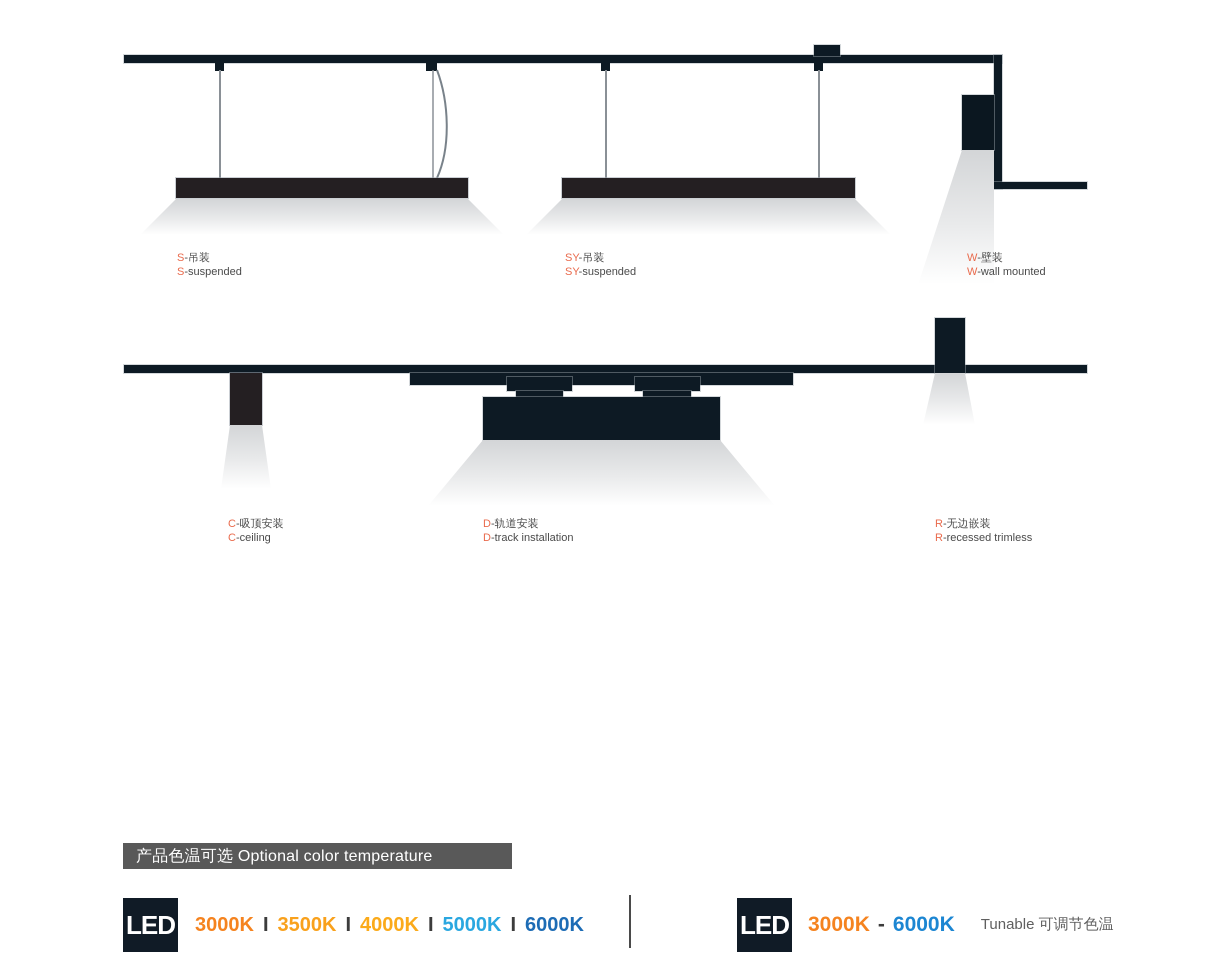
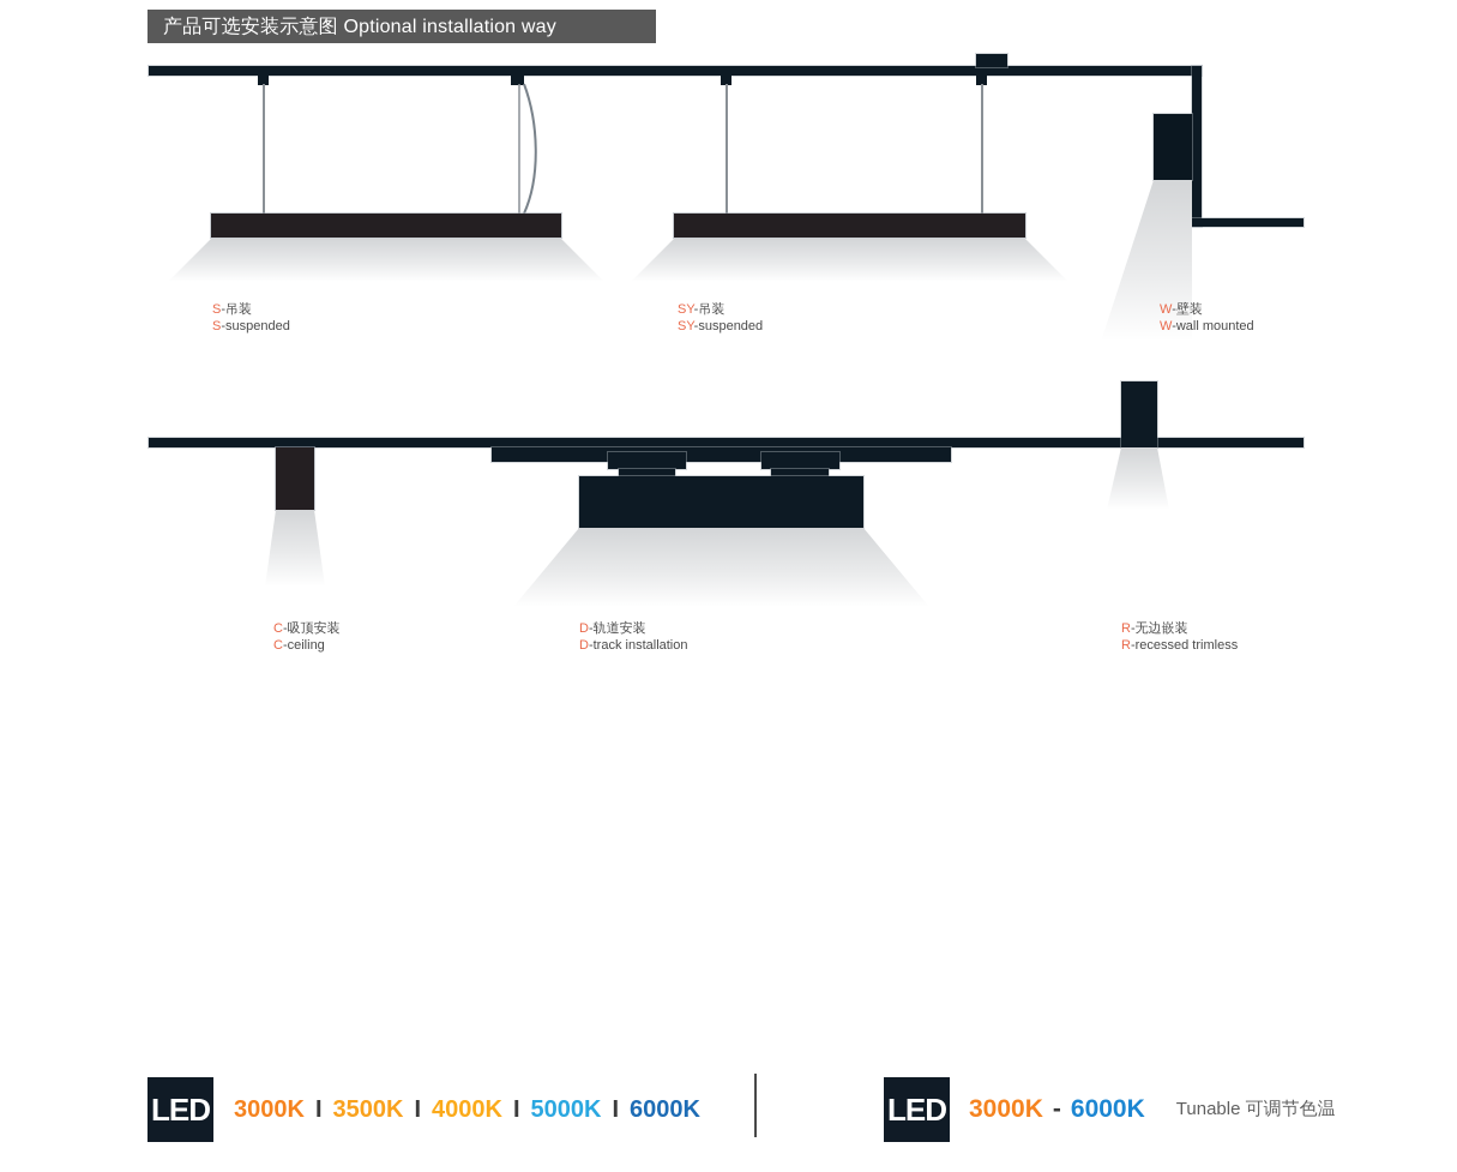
+ 产品可选安装示意图 Optional installation way
  S-吊装
  S-suspended
  SY-吊装
  SY-suspended
  W-壁装
  W-wall mounted
  C-吸顶安装
  C-ceiling
  D-轨道安装
  D-track installation
  R-无边嵌装
  R-recessed trimless
- 产品色温可选 Optional color temperature
  LED
  3000K
  I
  3500K
  I
  4000K
  I
  5000K
  I
  6000K
  LED
  3000K
  -
  6000K
  Tunable 可调节色温
